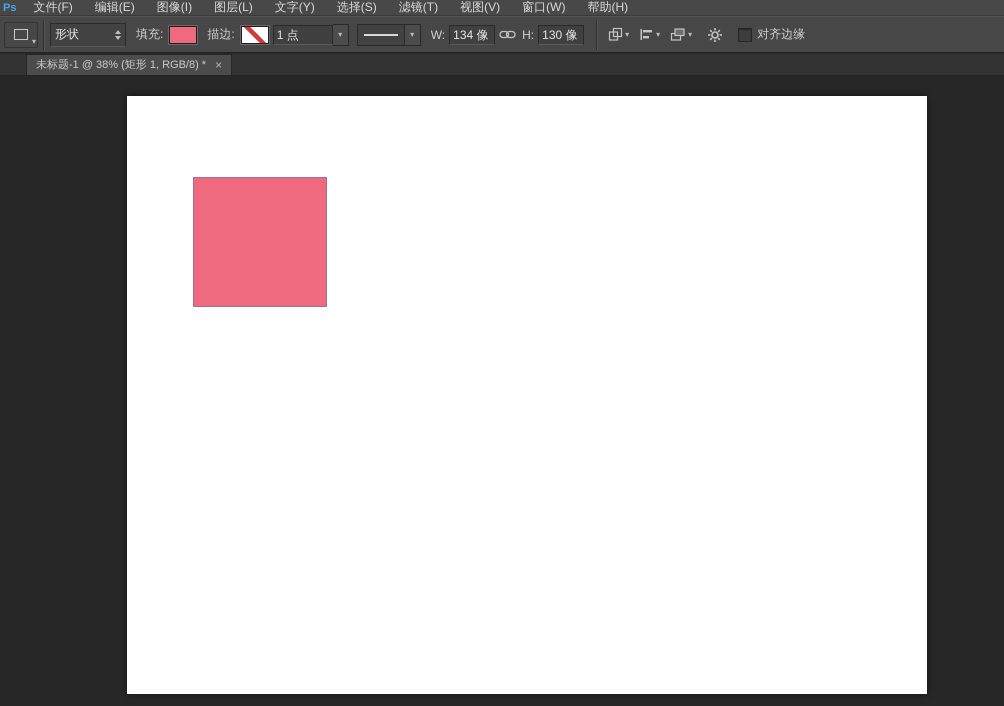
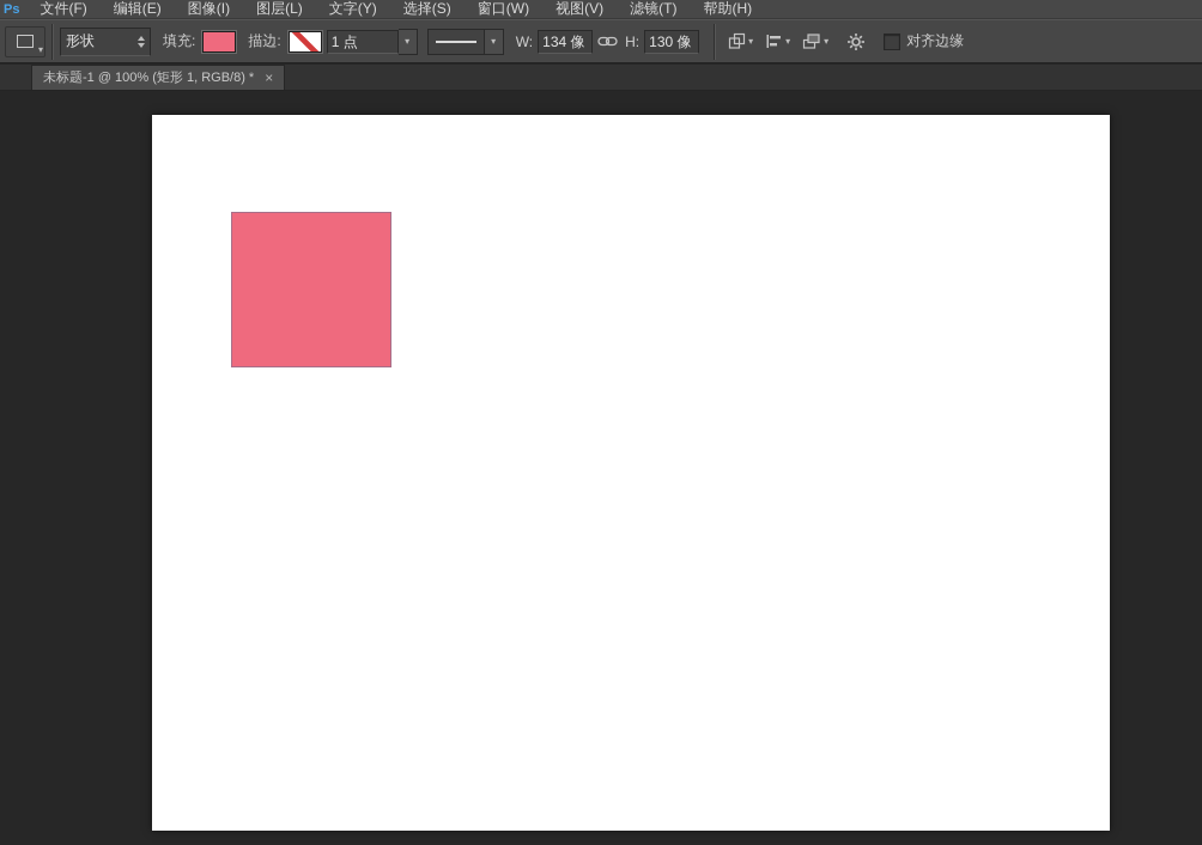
  Ps
  文件(F)
  编辑(E)
  图像(I)
  图层(L)
  文字(Y)
  选择(S)
- 滤镜(T)
+ 窗口(W)
  视图(V)
- 窗口(W)
+ 滤镜(T)
  帮助(H)
  ▾
  形状
  填充:
  描边:
  1 点
  ▾
  ▾
  W:
  134 像
  H:
  130 像
  ▾
  ▾
  ▾
  对齐边缘
- 未标题-1 @ 38% (矩形 1, RGB/8) *
+ 未标题-1 @ 100% (矩形 1, RGB/8) *
  ×
